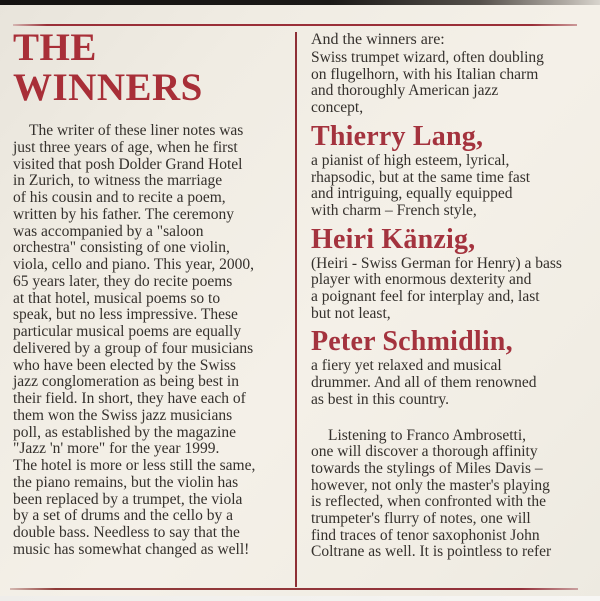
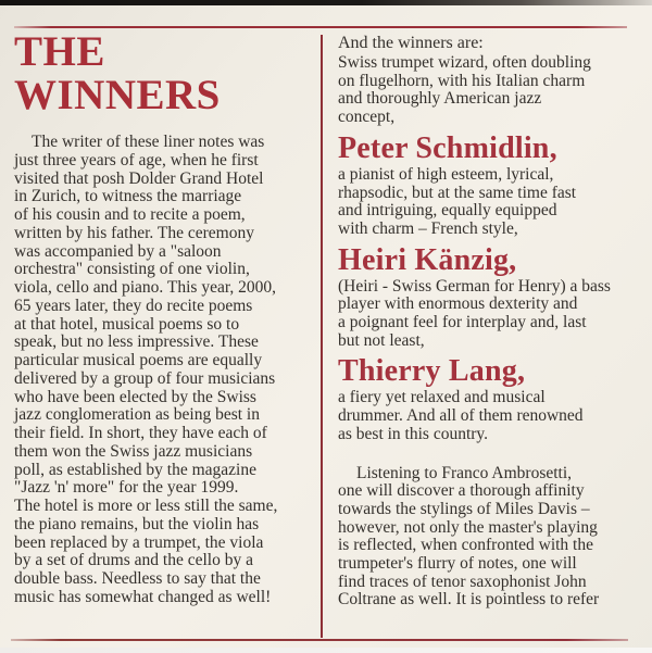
  THE WINNERS
  The writer of these liner notes was
  just three years of age, when he first
  visited that posh Dolder Grand Hotel
  in Zurich, to witness the marriage
  of his cousin and to recite a poem,
  written by his father. The ceremony
  was accompanied by a "saloon
  orchestra" consisting of one violin,
  viola, cello and piano. This year, 2000,
  65 years later, they do recite poems
  at that hotel, musical poems so to
  speak, but no less impressive. These
  particular musical poems are equally
  delivered by a group of four musicians
  who have been elected by the Swiss
  jazz conglomeration as being best in
  their field. In short, they have each of
  them won the Swiss jazz musicians
  poll, as established by the magazine
  "Jazz 'n' more" for the year 1999.
  The hotel is more or less still the same,
  the piano remains, but the violin has
  been replaced by a trumpet, the viola
  by a set of drums and the cello by a
  double bass. Needless to say that the
  music has somewhat changed as well!
  And the winners are:
  Swiss trumpet wizard, often doubling
  on flugelhorn, with his Italian charm
  and thoroughly American jazz
  concept,
- Thierry Lang,
+ Peter Schmidlin,
  a pianist of high esteem, lyrical,
  rhapsodic, but at the same time fast
  and intriguing, equally equipped
  with charm – French style,
  Heiri Känzig,
  (Heiri - Swiss German for Henry) a bass
  player with enormous dexterity and
  a poignant feel for interplay and, last
  but not least,
- Peter Schmidlin,
+ Thierry Lang,
  a fiery yet relaxed and musical
  drummer. And all of them renowned
  as best in this country.
  Listening to Franco Ambrosetti,
  one will discover a thorough affinity
  towards the stylings of Miles Davis –
  however, not only the master's playing
  is reflected, when confronted with the
  trumpeter's flurry of notes, one will
  find traces of tenor saxophonist John
  Coltrane as well. It is pointless to refer
